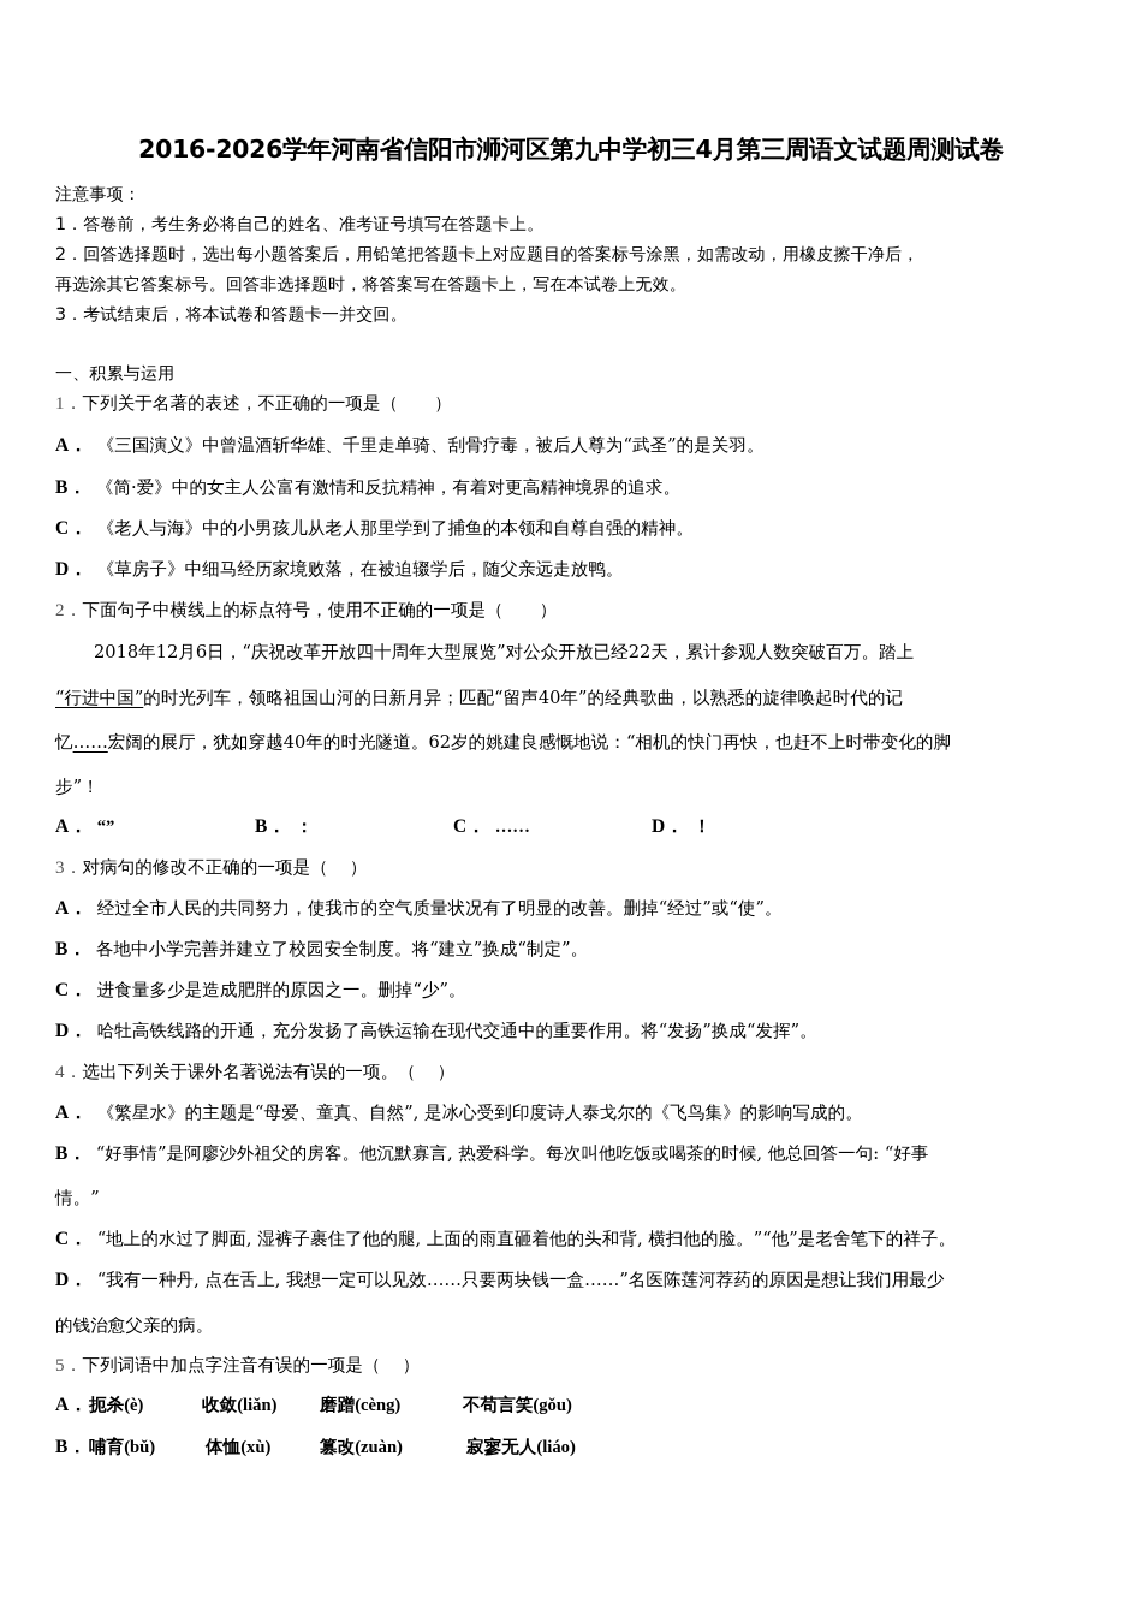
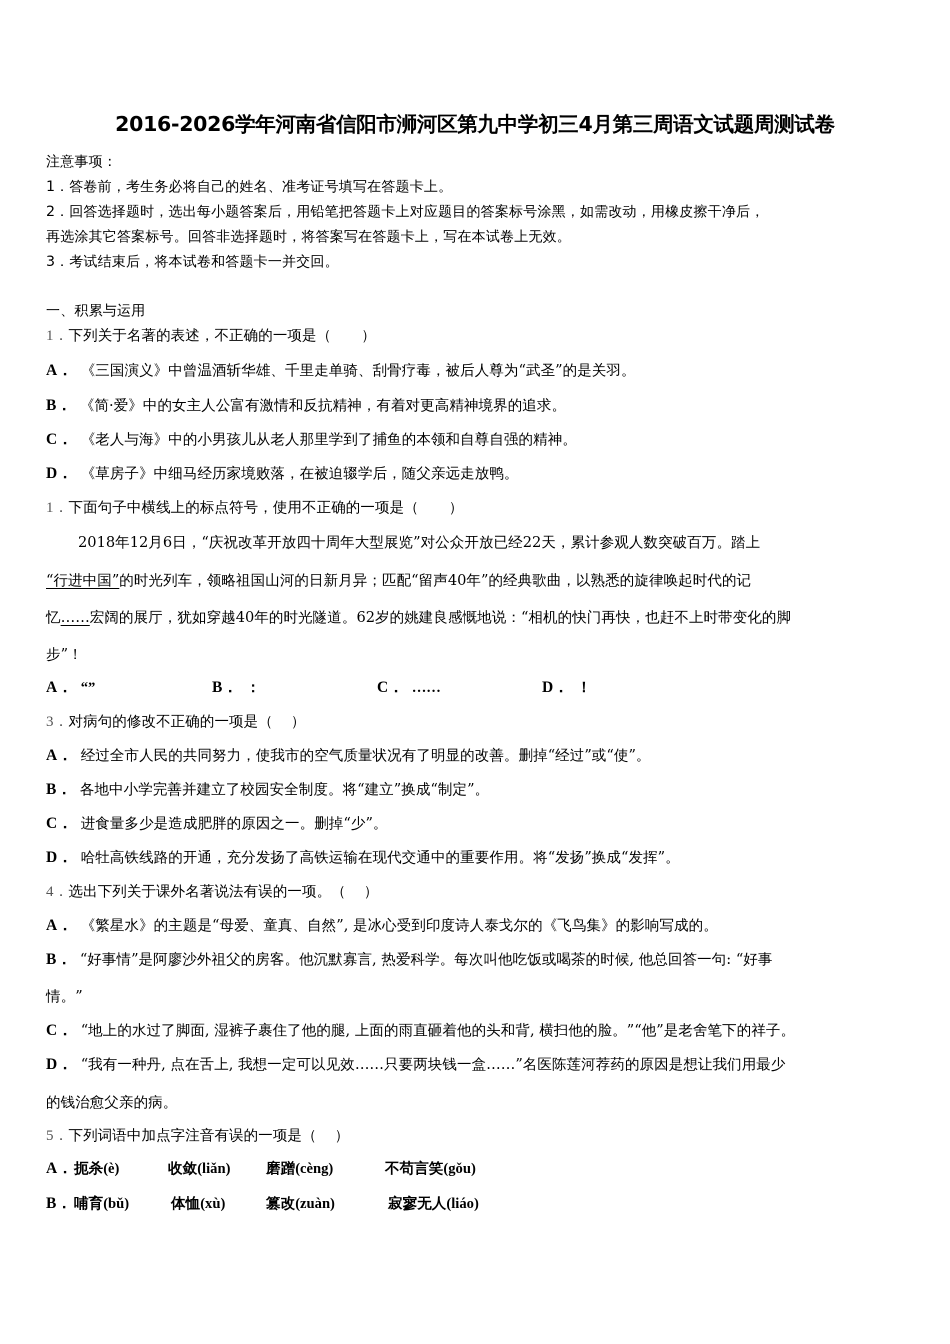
  2016-2026学年河南省信阳市浉河区第九中学初三4月第三周语文试题周测试卷
  注意事项：
  1．答卷前，考生务必将自己的姓名、准考证号填写在答题卡上。
  2．回答选择题时，选出每小题答案后，用铅笔把答题卡上对应题目的答案标号涂黑，如需改动，用橡皮擦干净后，
  再选涂其它答案标号。回答非选择题时，将答案写在答题卡上，写在本试卷上无效。
  3．考试结束后，将本试卷和答题卡一并交回。
  一、积累与运用
  1．下列关于名著的表述，不正确的一项是（ ）
  A． 《三国演义》中曾温酒斩华雄、千里走单骑、刮骨疗毒，被后人尊为“武圣”的是关羽。
  B． 《简·爱》中的女主人公富有激情和反抗精神，有着对更高精神境界的追求。
  C． 《老人与海》中的小男孩儿从老人那里学到了捕鱼的本领和自尊自强的精神。
  D． 《草房子》中细马经历家境败落，在被迫辍学后，随父亲远走放鸭。
- 2．下面句子中横线上的标点符号，使用不正确的一项是（ ）
+ 1．下面句子中横线上的标点符号，使用不正确的一项是（ ）
  2018年12月6日，“庆祝改革开放四十周年大型展览”对公众开放已经22天，累计参观人数突破百万。踏上
  “行进中国”的时光列车，领略祖国山河的日新月异；匹配“留声40年”的经典歌曲，以熟悉的旋律唤起时代的记
  忆……宏阔的展厅，犹如穿越40年的时光隧道。62岁的姚建良感慨地说：“相机的快门再快，也赶不上时带变化的脚
  步”！
  A． “”
  B． ：
  C． ……
  D． ！
  3．对病句的修改不正确的一项是（ ）
  A． 经过全市人民的共同努力，使我市的空气质量状况有了明显的改善。删掉“经过”或“使”。
  B． 各地中小学完善并建立了校园安全制度。将“建立”换成“制定”。
  C． 进食量多少是造成肥胖的原因之一。删掉“少”。
  D． 哈牡高铁线路的开通，充分发扬了高铁运输在现代交通中的重要作用。将“发扬”换成“发挥”。
  4．选出下列关于课外名著说法有误的一项。（ ）
  A． 《繁星水》的主题是“母爱、童真、自然”, 是冰心受到印度诗人泰戈尔的《飞鸟集》的影响写成的。
  B． “好事情”是阿廖沙外祖父的房客。他沉默寡言, 热爱科学。每次叫他吃饭或喝茶的时候, 他总回答一句: “好事
  情。”
  C． “地上的水过了脚面, 湿裤子裹住了他的腿, 上面的雨直砸着他的头和背, 横扫他的脸。”“他”是老舍笔下的祥子。
  D． “我有一种丹, 点在舌上, 我想一定可以见效……只要两块钱一盒……”名医陈莲河荐药的原因是想让我们用最少
  的钱治愈父亲的病。
  5．下列词语中加点字注音有误的一项是（ ）
  A．
  扼杀(è)
  收敛(liǎn)
  磨蹭(cèng)
  不苟言笑(gǒu)
  B．
  哺育(bǔ)
  体恤(xù)
  篡改(zuàn)
  寂寥无人(liáo)
